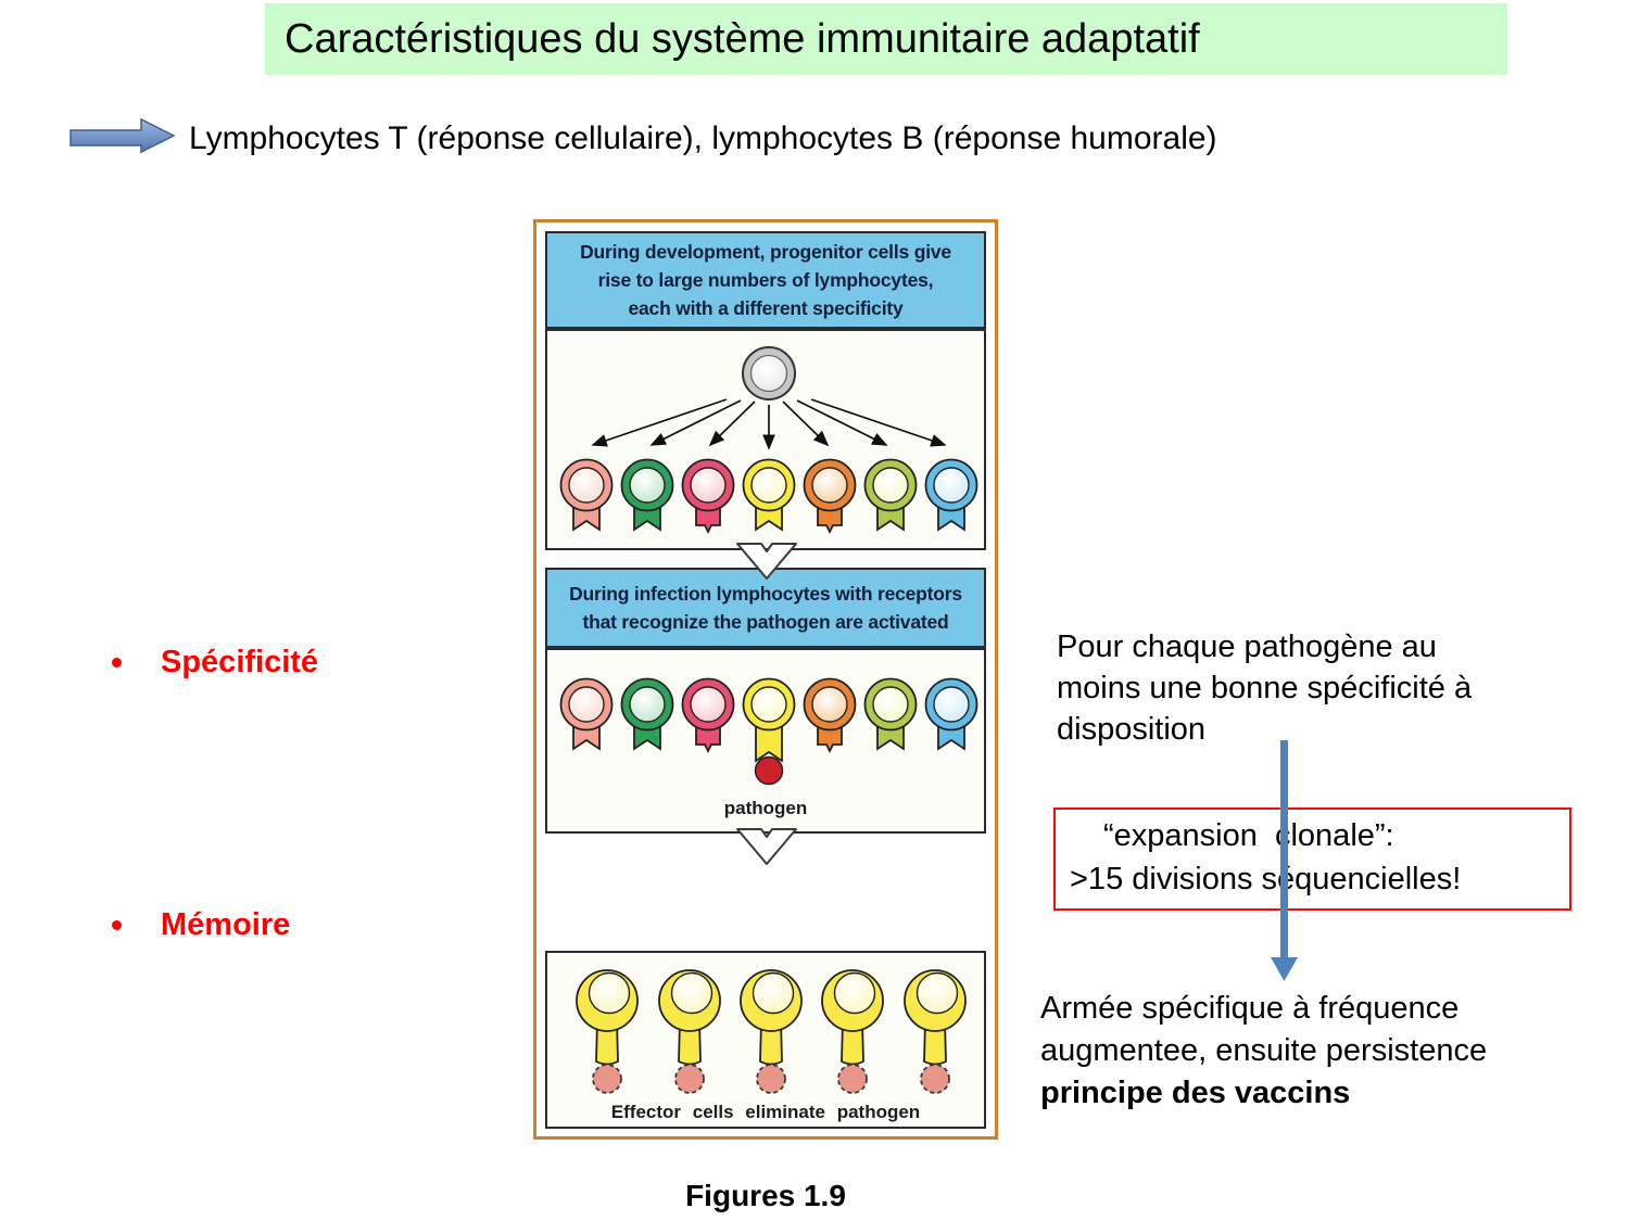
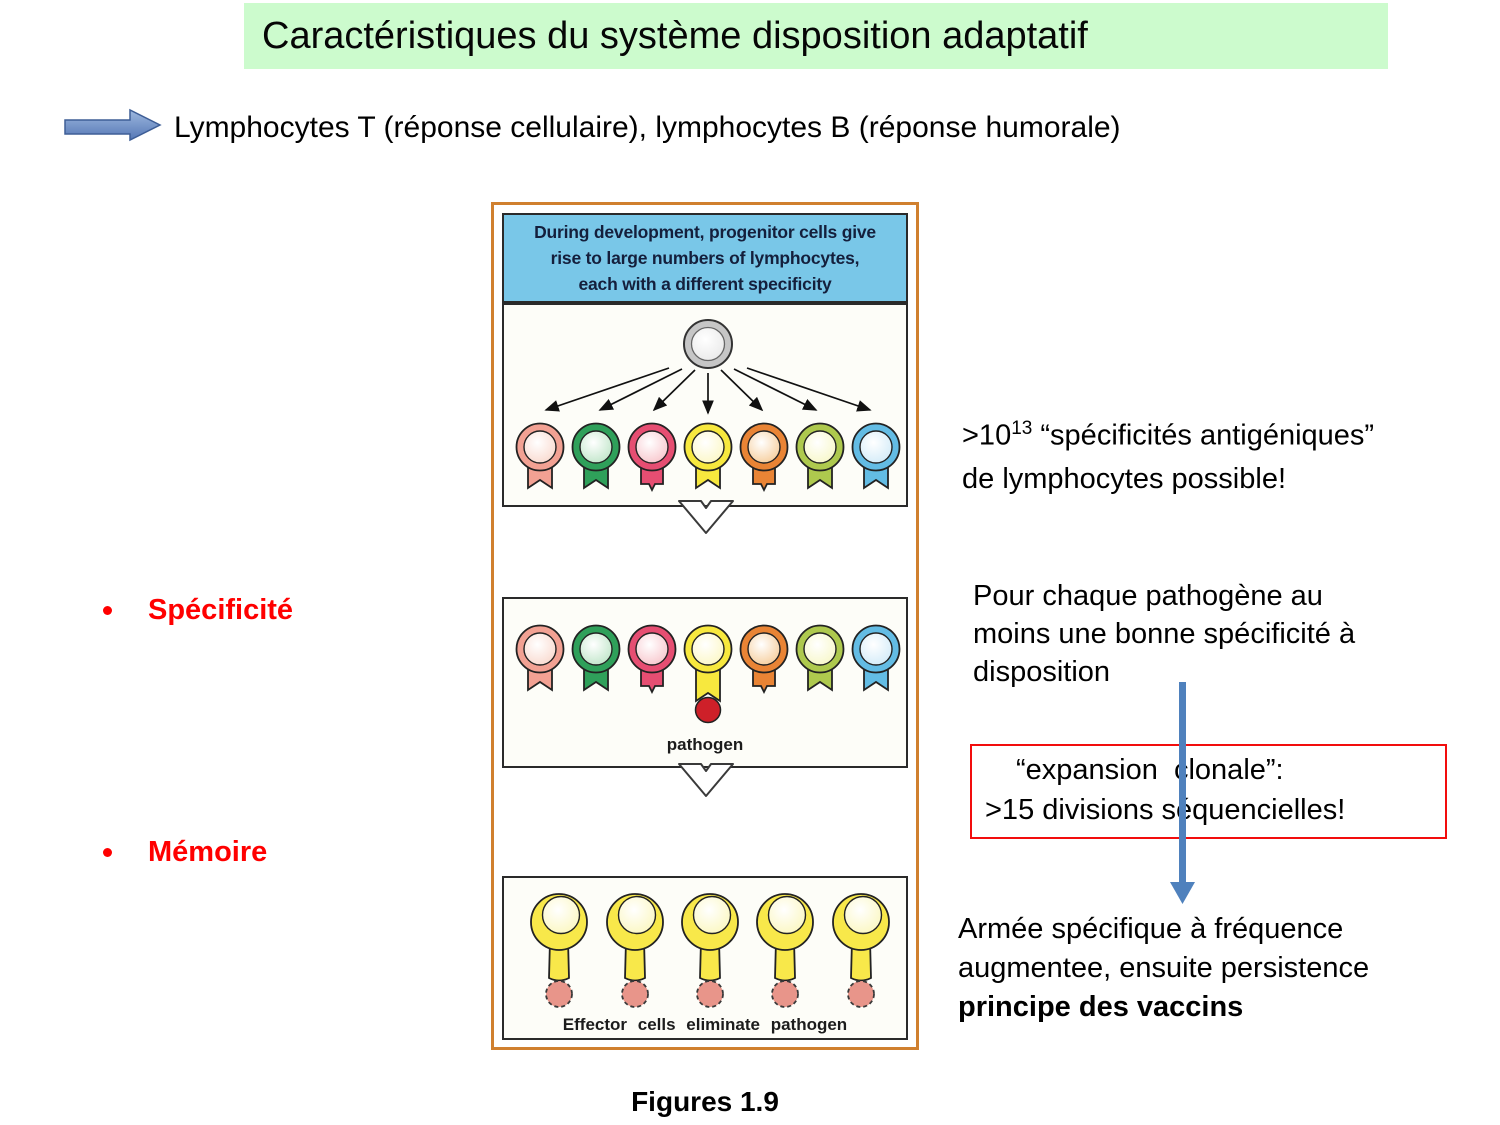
- Caractéristiques du système immunitaire adaptatif
+ Caractéristiques du système disposition adaptatif
  Lymphocytes T (réponse cellulaire), lymphocytes B (réponse humorale)
  Spécificité
  Mémoire
  During development, progenitor cells give
  rise to large numbers of lymphocytes,
  each with a different specificity
- During infection lymphocytes with receptors
- that recognize the pathogen are activated
  pathogen
  Effector cells eliminate pathogen
  Figures 1.9
+ >1013 “spécificités antigéniques”
+ de lymphocytes possible!
  Pour chaque pathogène au
  moins une bonne spécificité à
  disposition
  “expansionlonale”:
  >15 divisions squencielles!
  Armée spécifique à fréquence
  augmentee, ensuite persistence
  principe des vaccins
